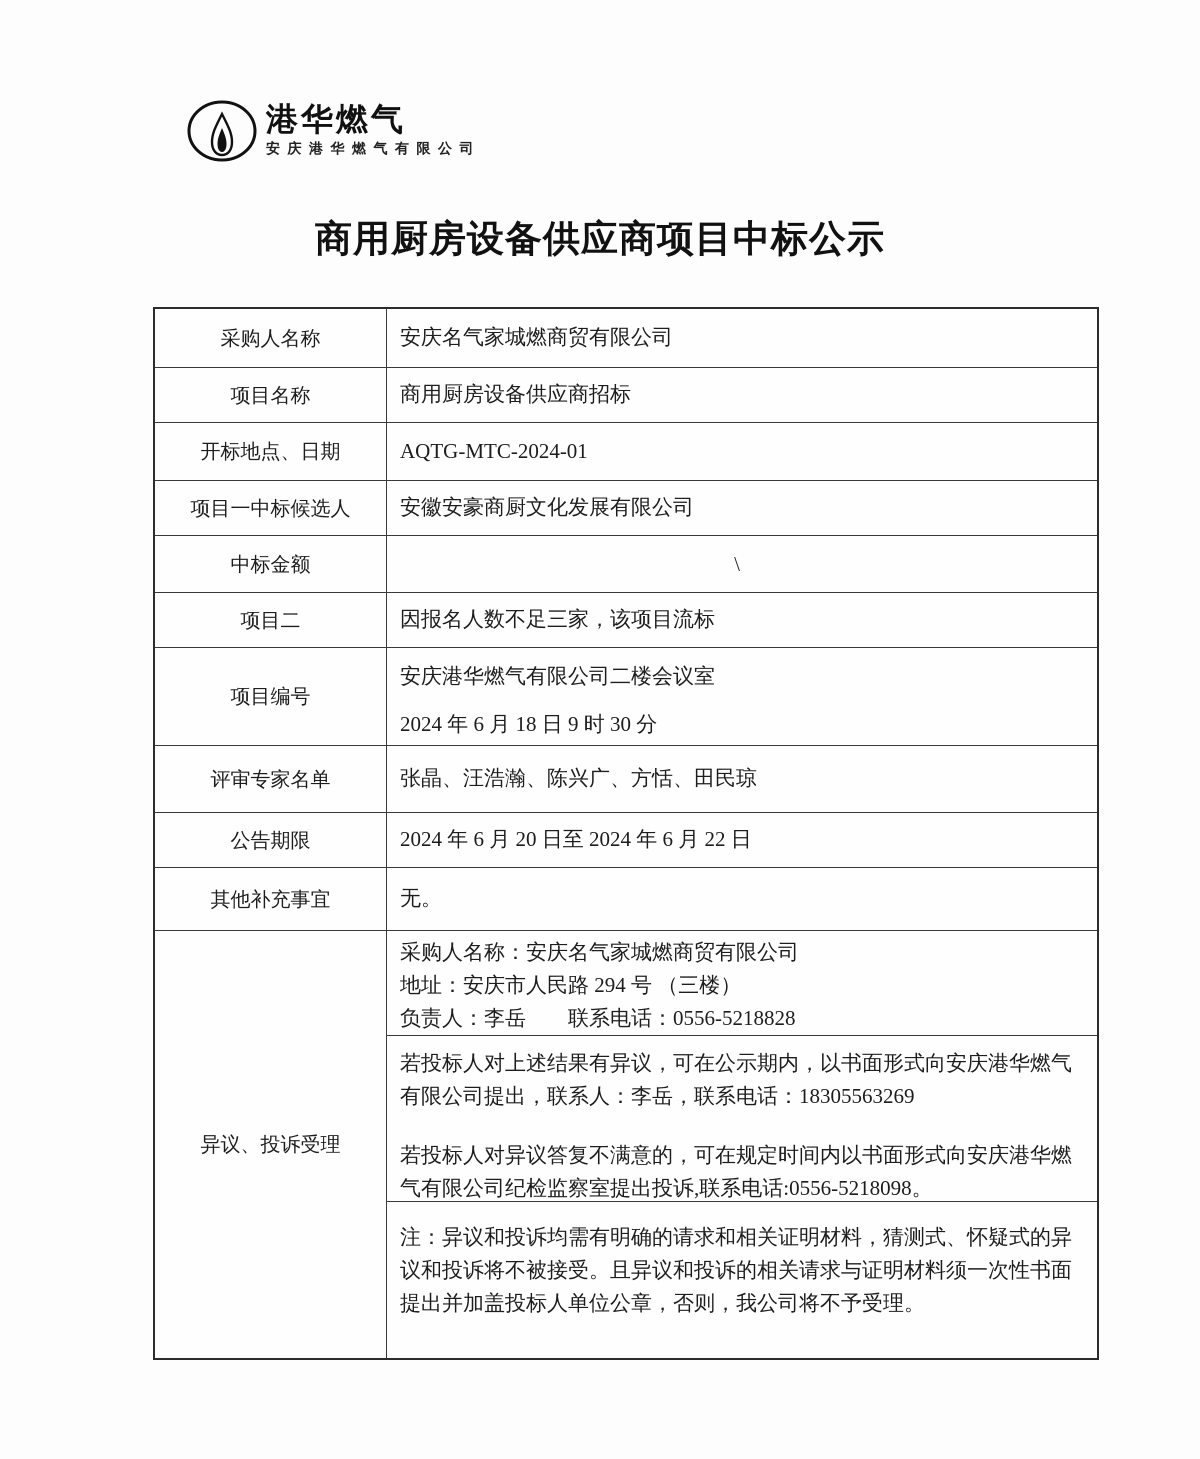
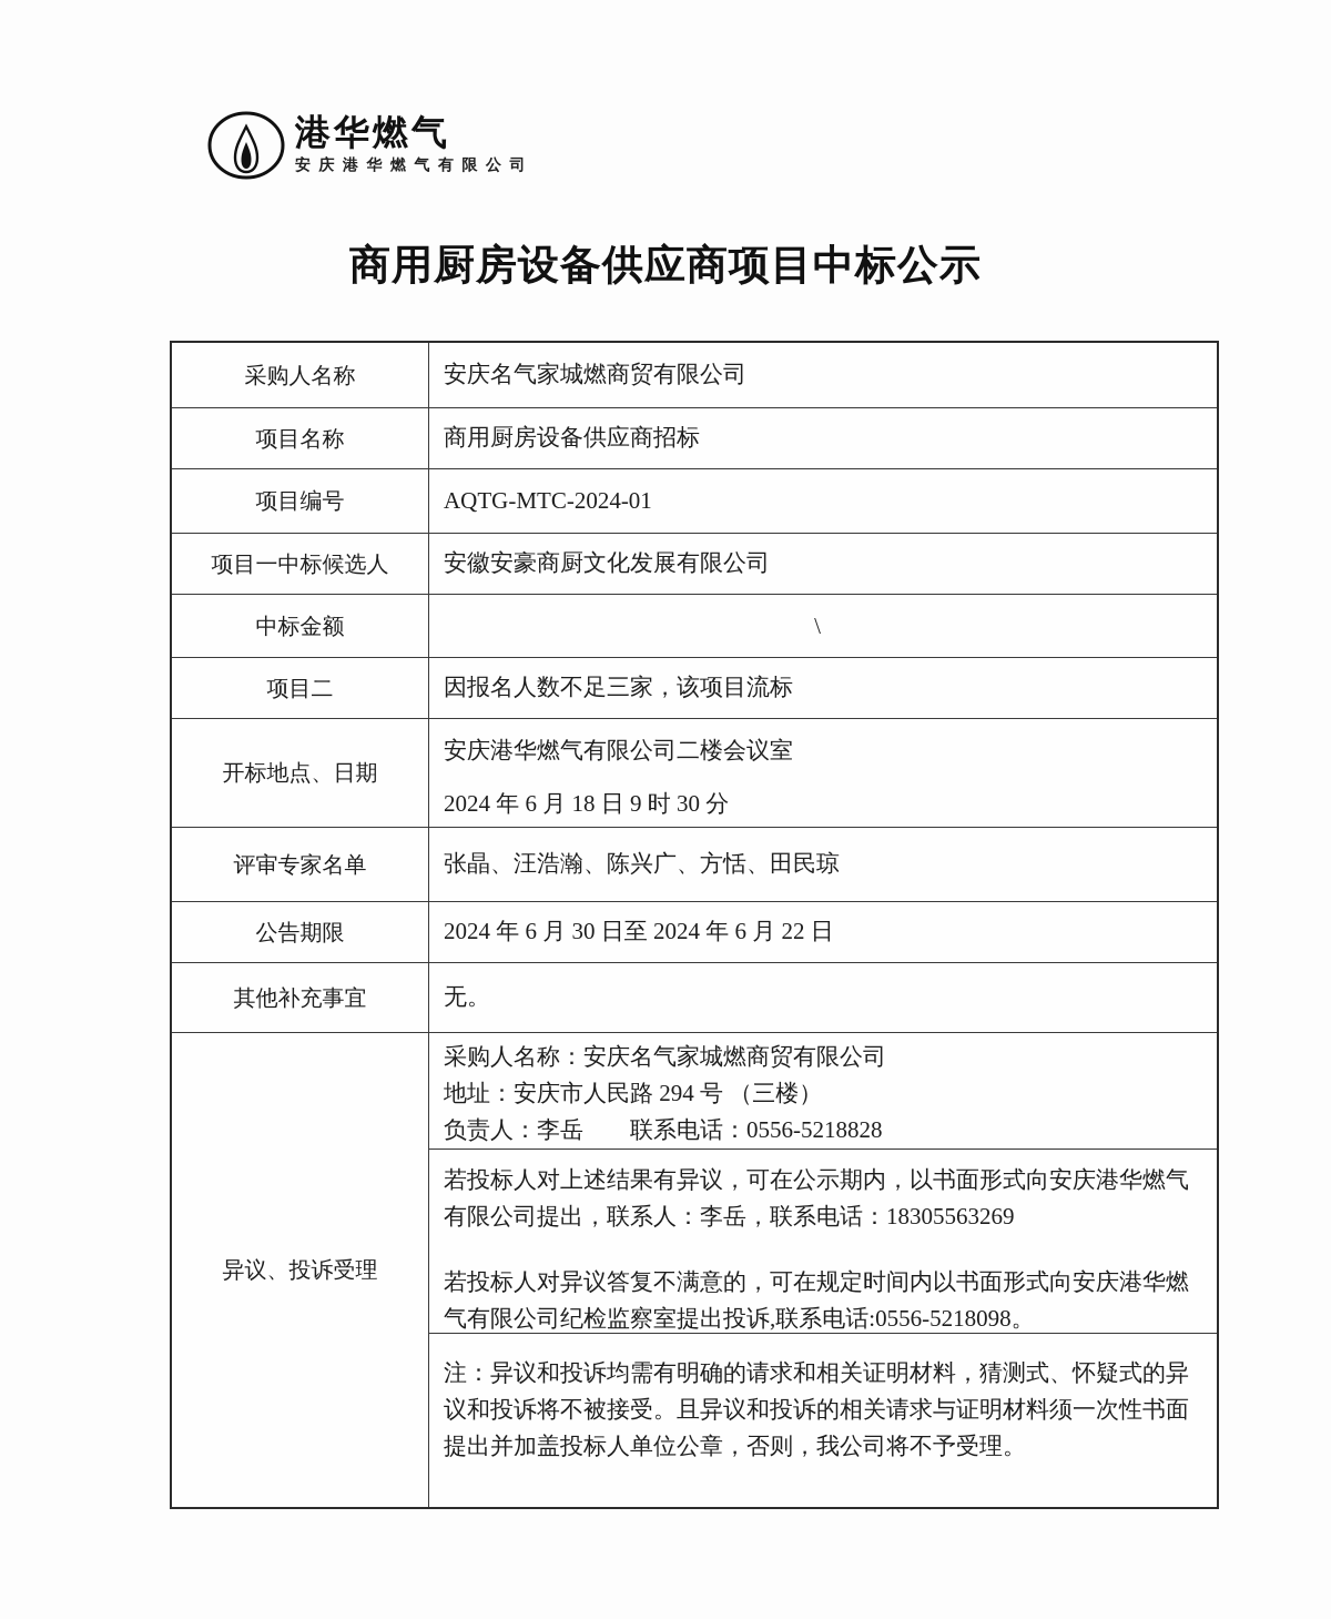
  港华燃气
  安庆港华燃气有限公司
  商用厨房设备供应商项目中标公示
  采购人名称
  安庆名气家城燃商贸有限公司
  项目名称
  商用厨房设备供应商招标
- 开标地点、日期
+ 项目编号
  AQTG-MTC-2024-01
  项目一中标候选人
  安徽安豪商厨文化发展有限公司
  中标金额
  \
  项目二
  因报名人数不足三家，该项目流标
- 项目编号
+ 开标地点、日期
  安庆港华燃气有限公司二楼会议室
  2024 年 6 月 18 日 9 时 30 分
  评审专家名单
  张晶、汪浩瀚、陈兴广、方恬、田民琼
  公告期限
- 2024 年 6 月 20 日至 2024 年 6 月 22 日
+ 2024 年 6 月 30 日至 2024 年 6 月 22 日
  其他补充事宜
  无。
  异议、投诉受理
  采购人名称：安庆名气家城燃商贸有限公司
  地址：安庆市人民路 294 号 （三楼）
  负责人：李岳 联系电话：0556-5218828
  若投标人对上述结果有异议，可在公示期内，以书面形式向安庆港华燃气有限公司提出，联系人：李岳，联系电话：18305563269
  若投标人对异议答复不满意的，可在规定时间内以书面形式向安庆港华燃气有限公司纪检监察室提出投诉,联系电话:0556-5218098。
  注：异议和投诉均需有明确的请求和相关证明材料，猜测式、怀疑式的异议和投诉将不被接受。且异议和投诉的相关请求与证明材料须一次性书面提出并加盖投标人单位公章，否则，我公司将不予受理。
